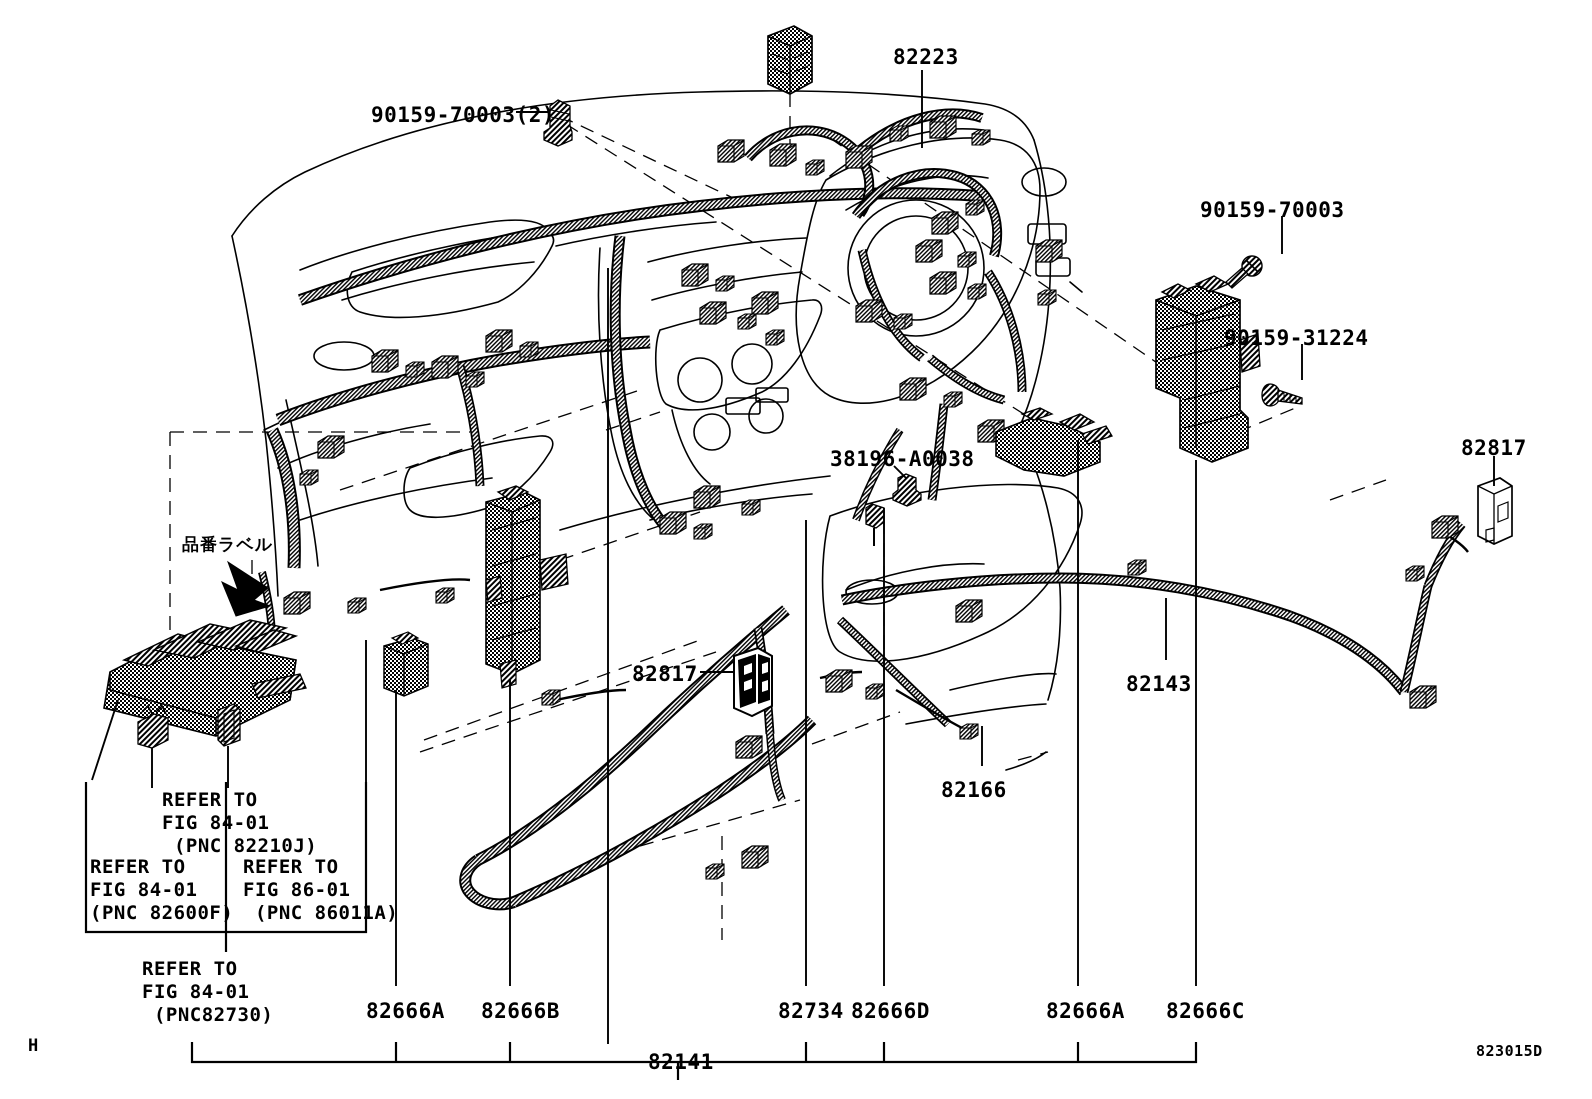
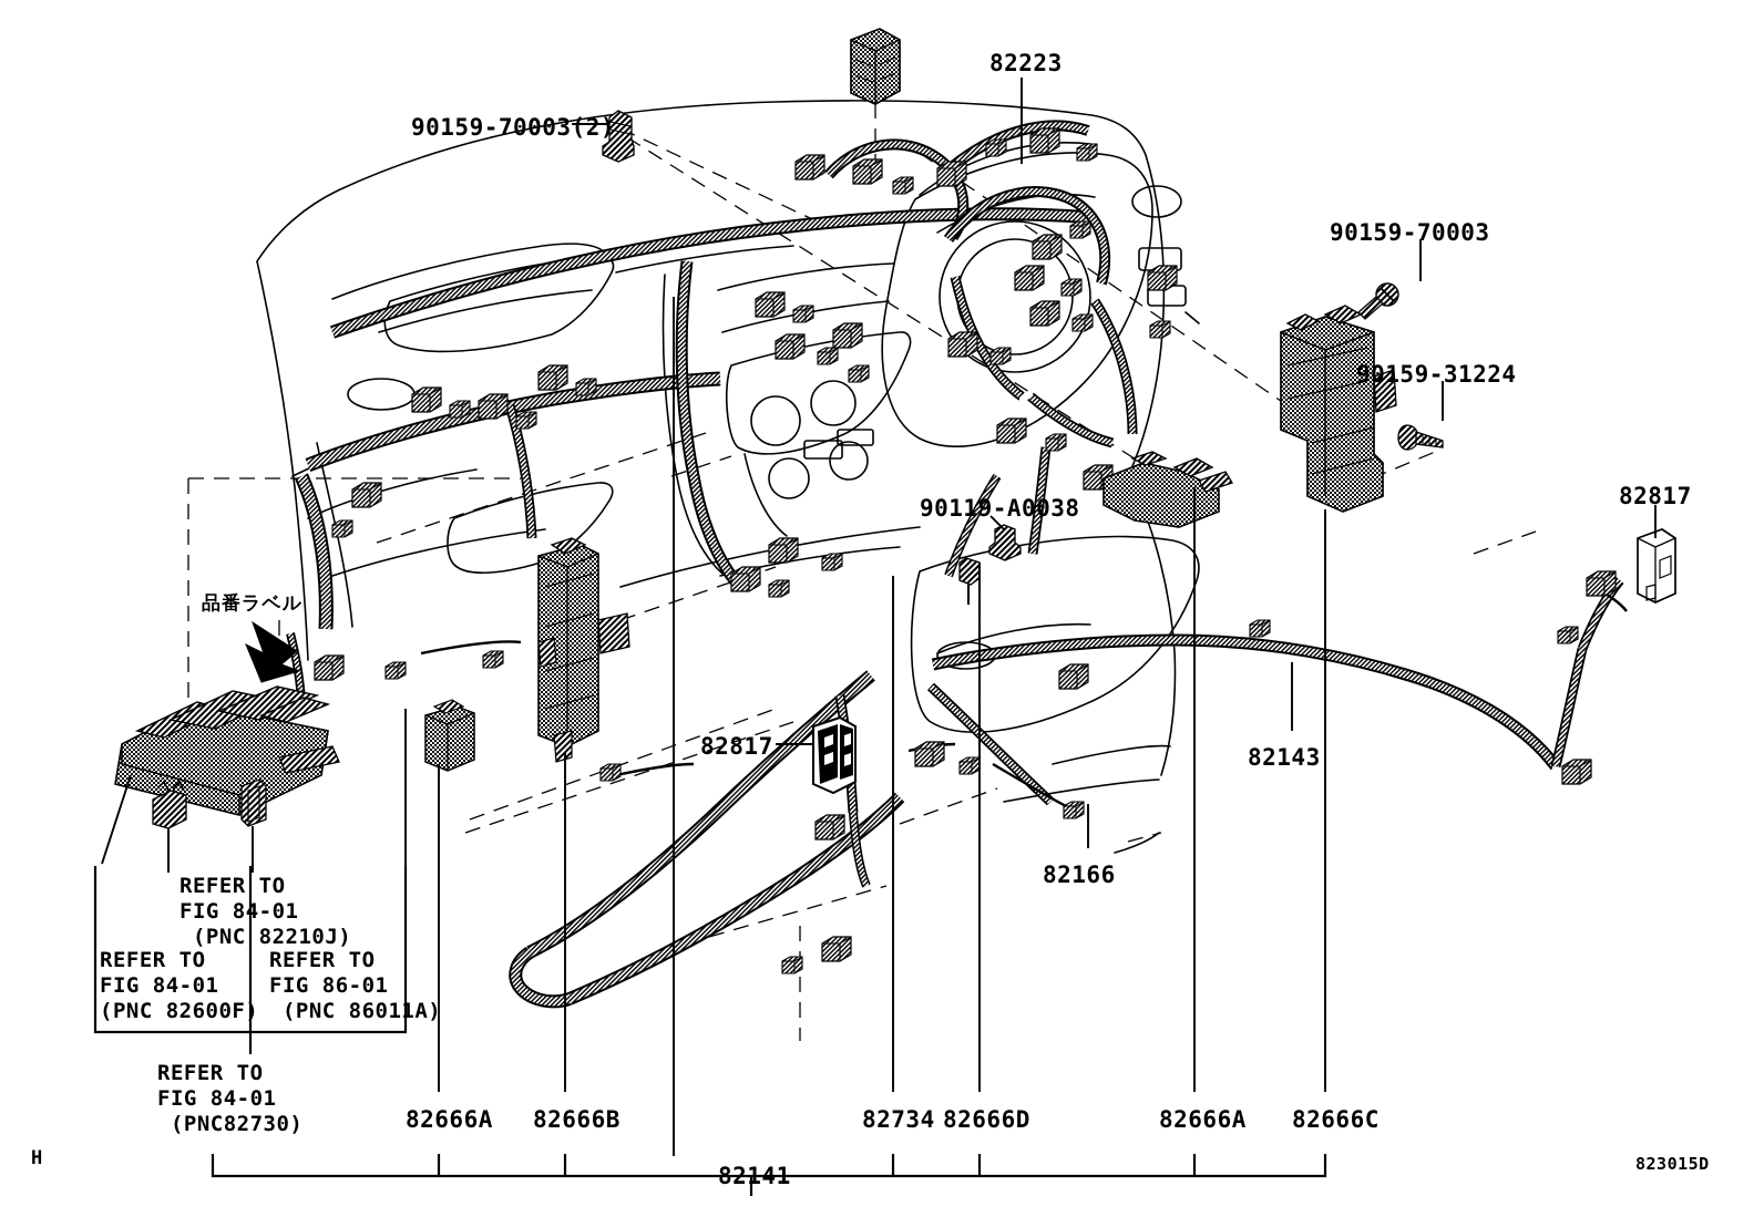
  82223
  90159-70003(2)
  90159-70003
  90159-31224
  82817
- 38196-A0038
+ 90119-A0038
  82817
  82143
  82166
  REFER TO
  FIG 84-01
  (PNC 82210J)
  REFER TO
  FIG 84-01
  (PNC 82600F)
  REFER TO
  FIG 86-01
  (PNC 86011A)
  REFER TO
  FIG 84-01
  (PNC82730)
  82666A
  82666B
  82734
  82666D
  82666A
  82666C
  品番ラベル
  82141
  H
  823015D
